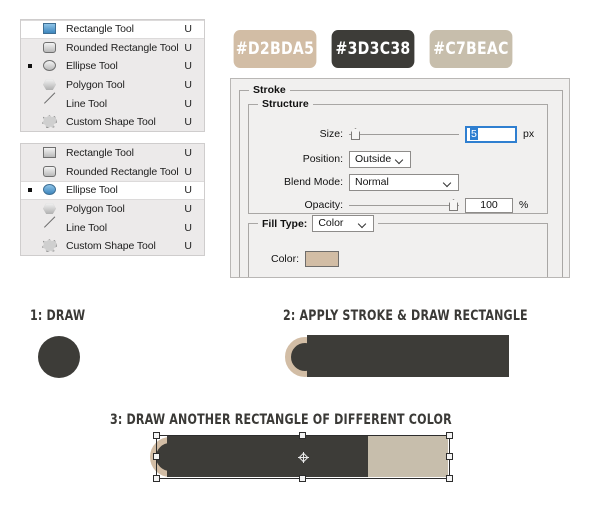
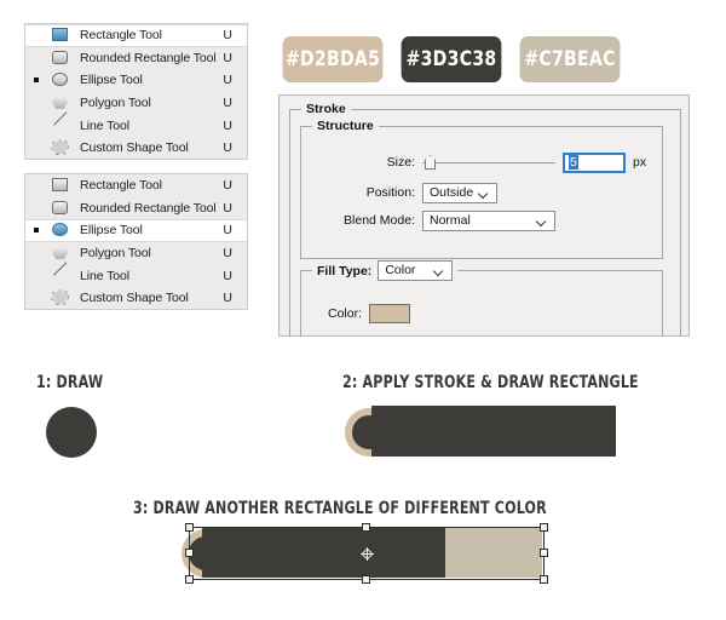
  Rectangle Tool
  U
  Rounded Rectangle Tool
  U
  Ellipse Tool
  U
  Polygon Tool
  U
  Line Tool
  U
  Custom Shape Tool
  U
  Rectangle Tool
  U
  Rounded Rectangle Tool
  U
  Ellipse Tool
  U
  Polygon Tool
  U
  Line Tool
  U
  Custom Shape Tool
  U
  #D2BDA5
  #3D3C38
  #C7BEAC
  Stroke
  Structure
  Size:
  5
  px
  Position:
  Outside
  Blend Mode:
  Normal
- Opacity:
- 100
- %
  Fill Type:
  Color
  Color:
  1: DRAW
  2: APPLY STROKE & DRAW RECTANGLE
  3: DRAW ANOTHER RECTANGLE OF DIFFERENT COLOR
